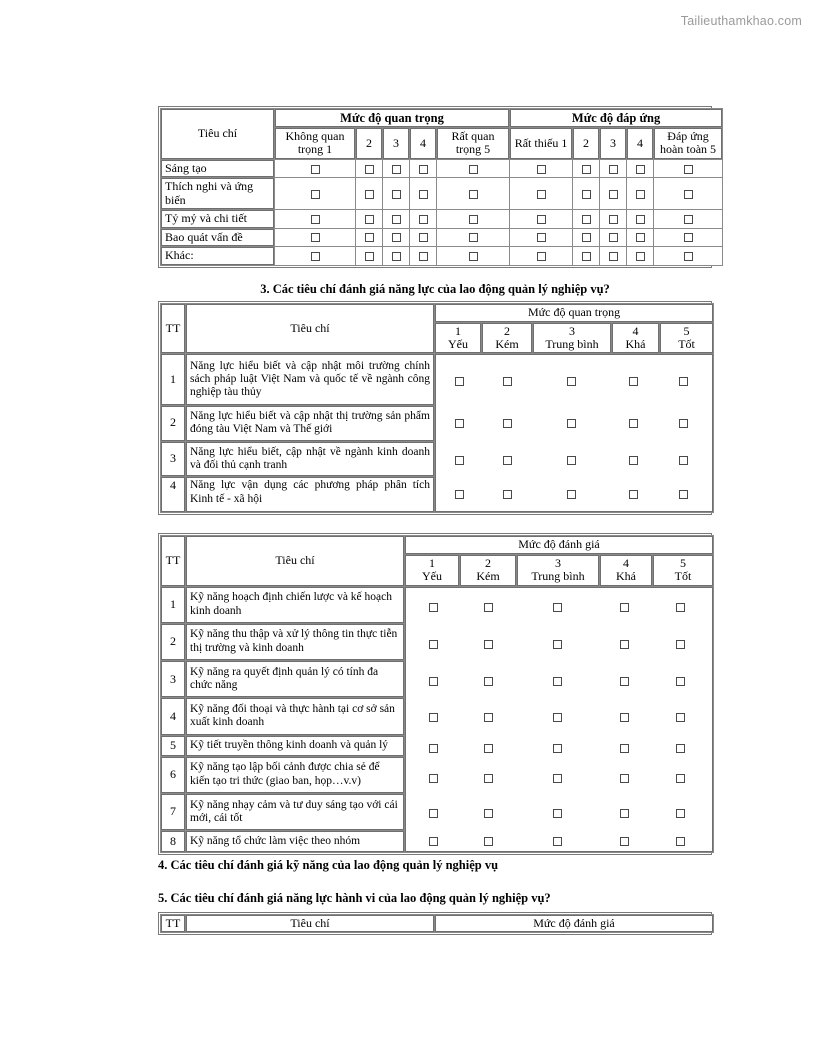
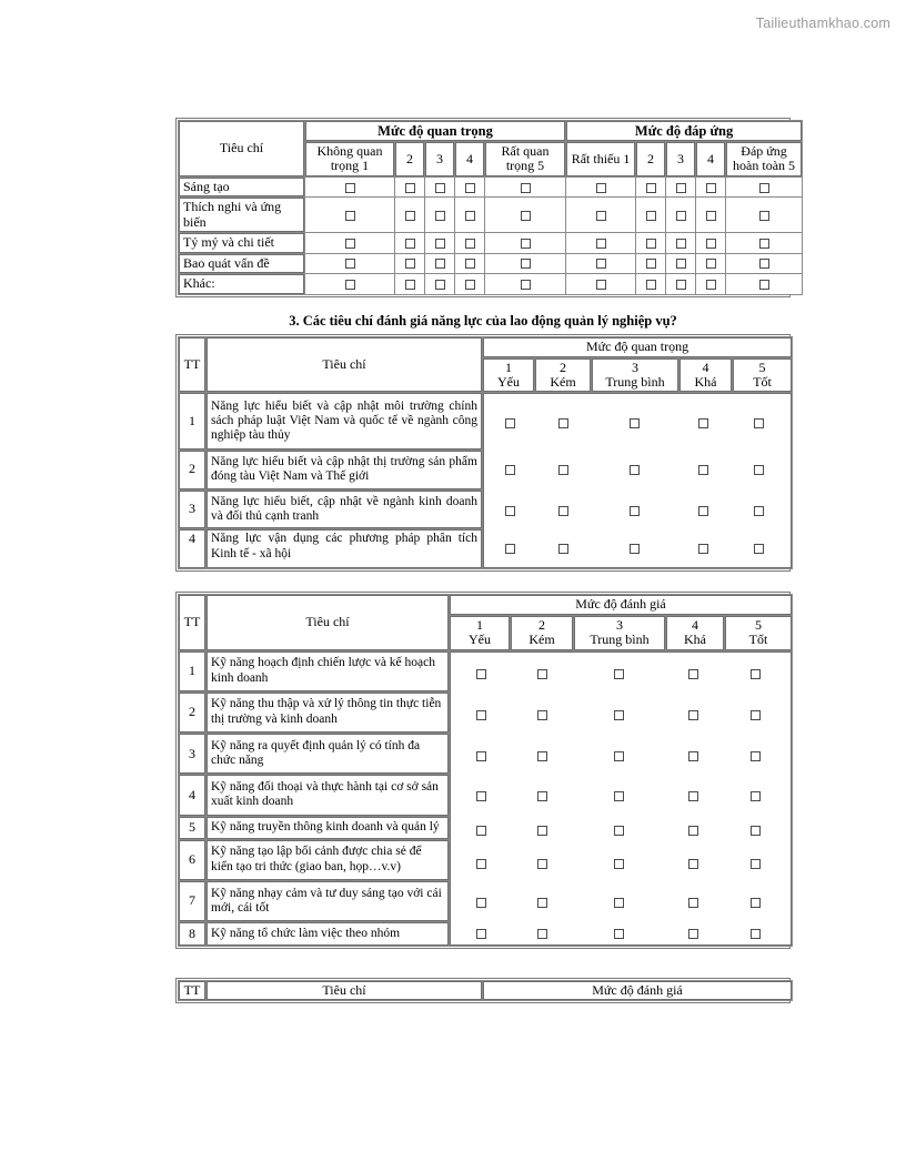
  Tailieuthamkhao.com
  Tiêu chí	Mức độ quan trọng	Mức độ đáp ứng
  Không quan trọng 1	2	3	4	Rất quan trọng 5	Rất thiếu 1	2	3	4	Đáp ứng hoàn toàn 5
  Sáng tạo
  Thích nghi và ứng biến
  Tỷ mỷ và chi tiết
  Bao quát vấn đề
  Khác:
  3. Các tiêu chí đánh giá năng lực của lao động quản lý nghiệp vụ?
  TT	Tiêu chí	Mức độ quan trọng
  1 Yếu	2 Kém	3 Trung bình	4 Khá	5 Tốt
  1	Năng lực hiểu biết và cập nhật môi trường chính sách pháp luật Việt Nam và quốc tế về ngành công nghiệp tàu thủy
  2	Năng lực hiểu biết và cập nhật thị trường sản phẩm đóng tàu Việt Nam và Thế giới
  3	Năng lực hiểu biết, cập nhật về ngành kinh doanh và đối thủ cạnh tranh
  4	Năng lực vận dụng các phương pháp phân tích Kinh tế - xã hội
  TT	Tiêu chí	Mức độ đánh giá
  1 Yếu	2 Kém	3 Trung bình	4 Khá	5 Tốt
  1	Kỹ năng hoạch định chiến lược và kế hoạch kinh doanh
  2	Kỹ năng thu thập và xử lý thông tin thực tiễn thị trường và kinh doanh
  3	Kỹ năng ra quyết định quản lý có tính đa chức năng
  4	Kỹ năng đối thoại và thực hành tại cơ sở sản xuất kinh doanh
- 5	Kỹ tiết truyền thông kinh doanh và quản lý
+ 5	Kỹ năng truyền thông kinh doanh và quản lý
  6	Kỹ năng tạo lập bối cảnh được chia sẻ để kiến tạo tri thức (giao ban, họp…v.v)
  7	Kỹ năng nhạy cảm và tư duy sáng tạo với cái mới, cái tốt
  8	Kỹ năng tổ chức làm việc theo nhóm
- 4. Các tiêu chí đánh giá kỹ năng của lao động quản lý nghiệp vụ
- 5. Các tiêu chí đánh giá năng lực hành vi của lao động quản lý nghiệp vụ?
  TT	Tiêu chí	Mức độ đánh giá
